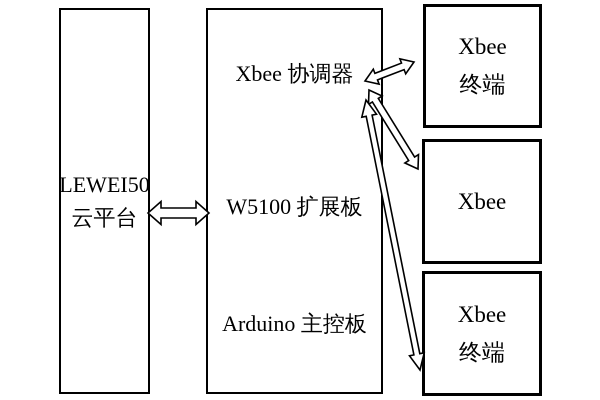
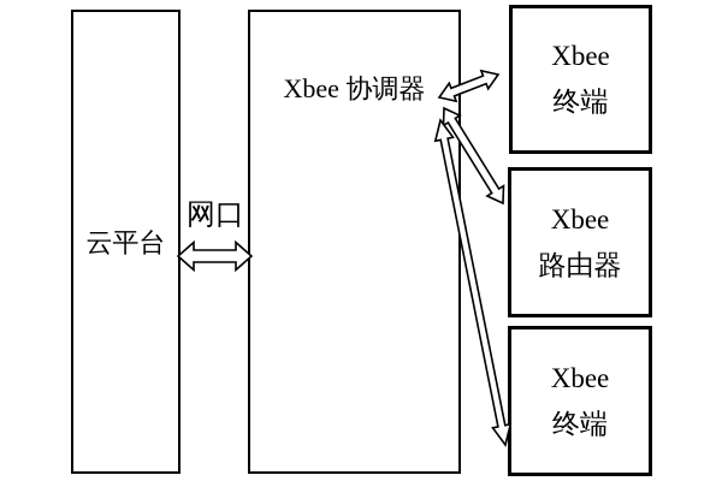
- LEWEI50
  云平台
+ 网口
  Xbee 协调器
- W5100 扩展板
- Arduino 主控板
  Xbee
  终端
  Xbee
+ 路由器
  Xbee
  终端
